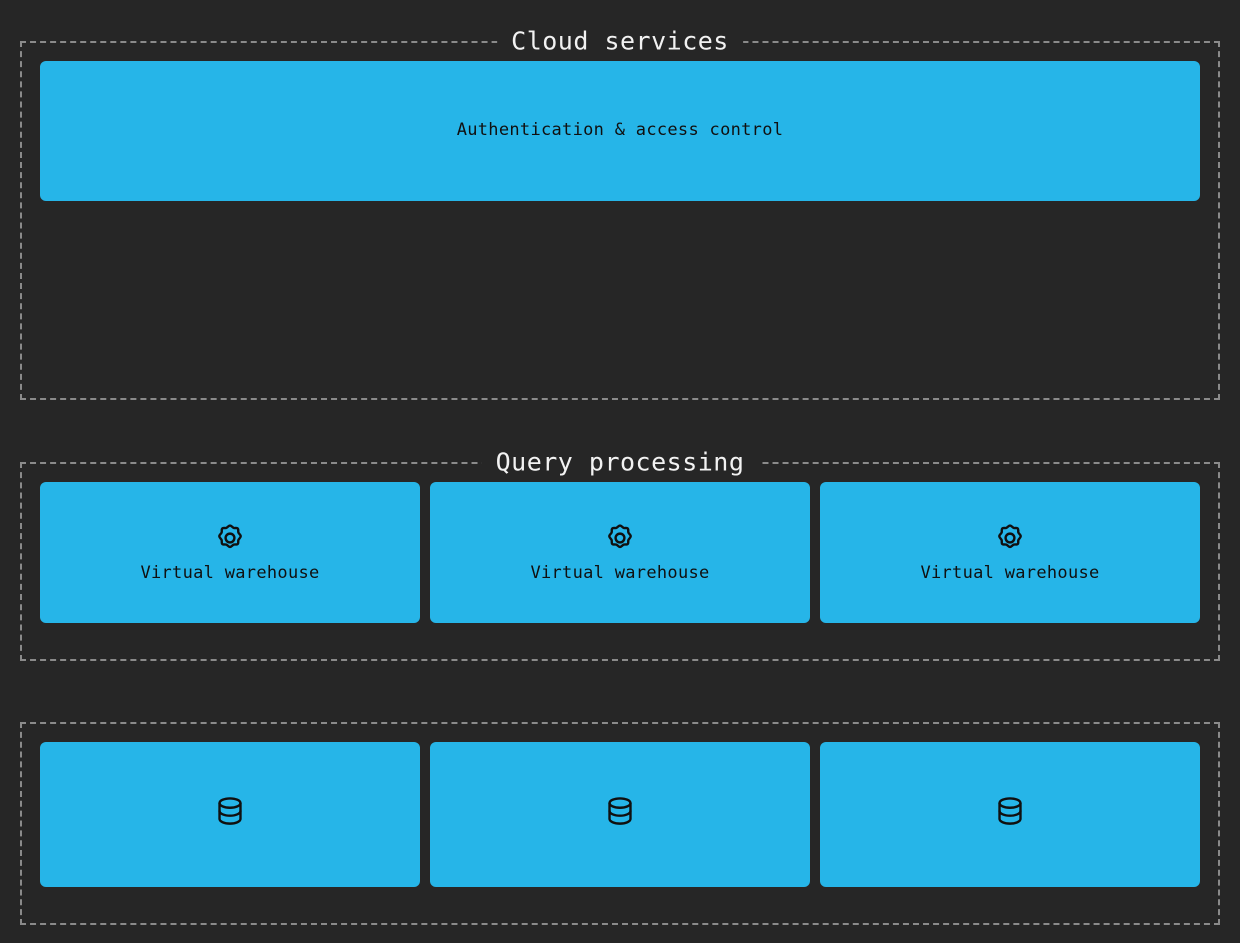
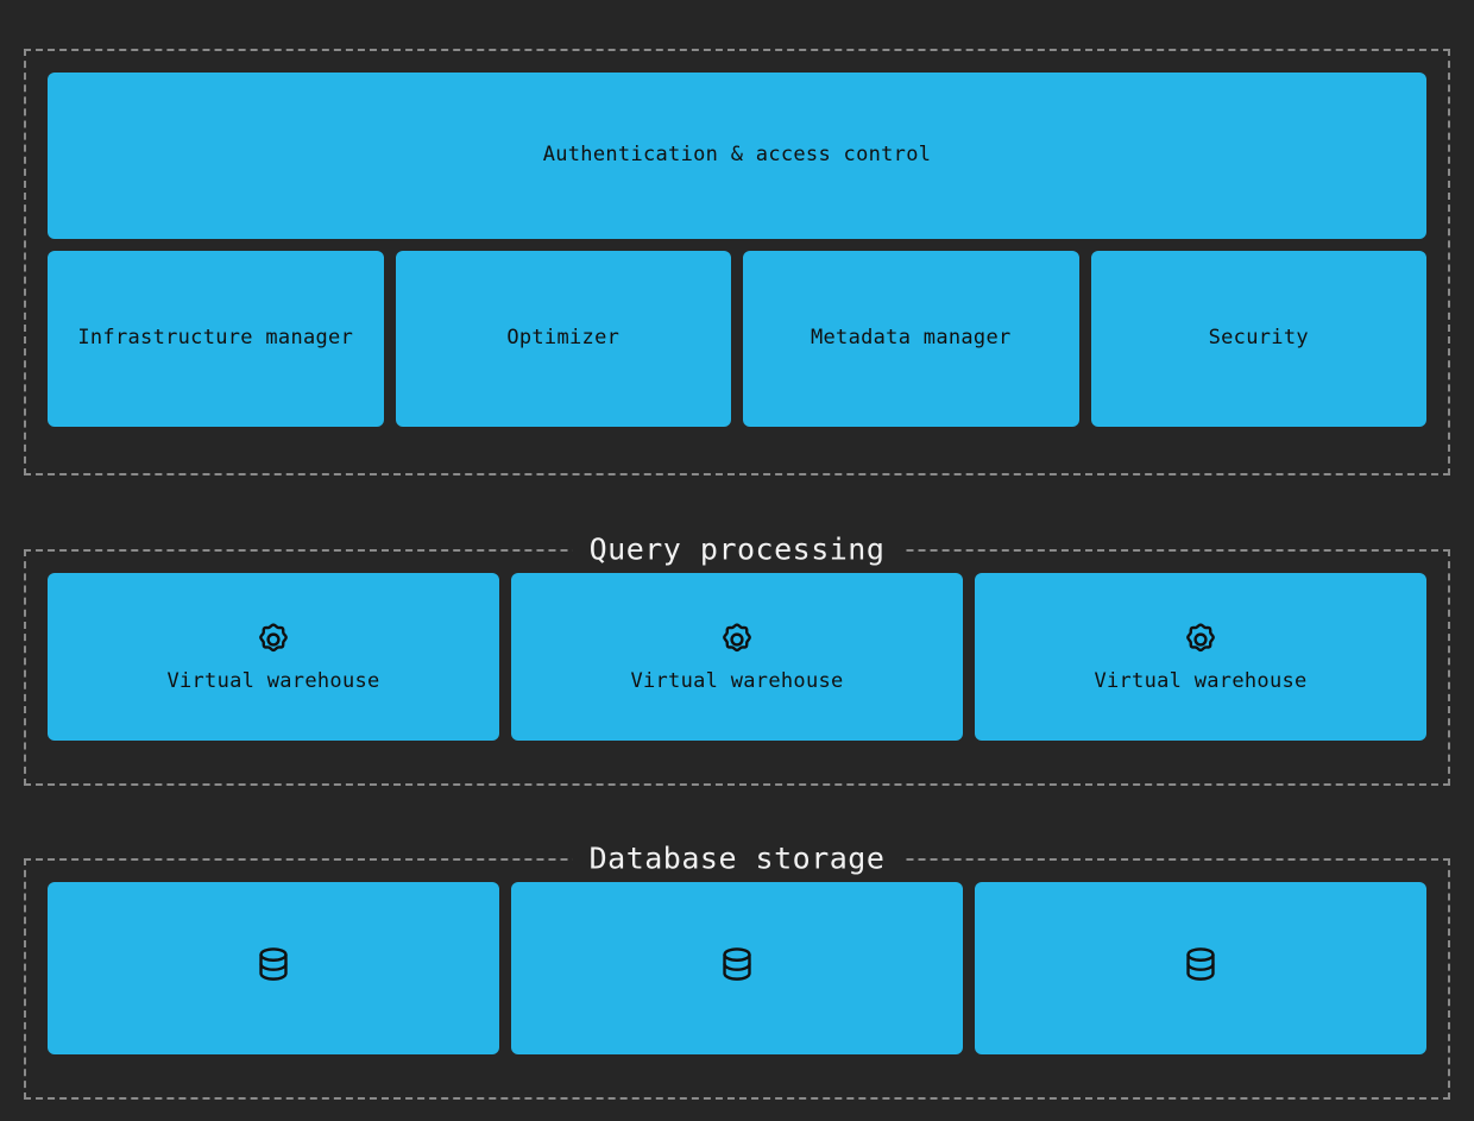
- Cloud services
  Authentication & access control
+ Infrastructure manager
+ Optimizer
+ Metadata manager
+ Security
  Query processing
  Virtual warehouse
  Virtual warehouse
  Virtual warehouse
+ Database storage
